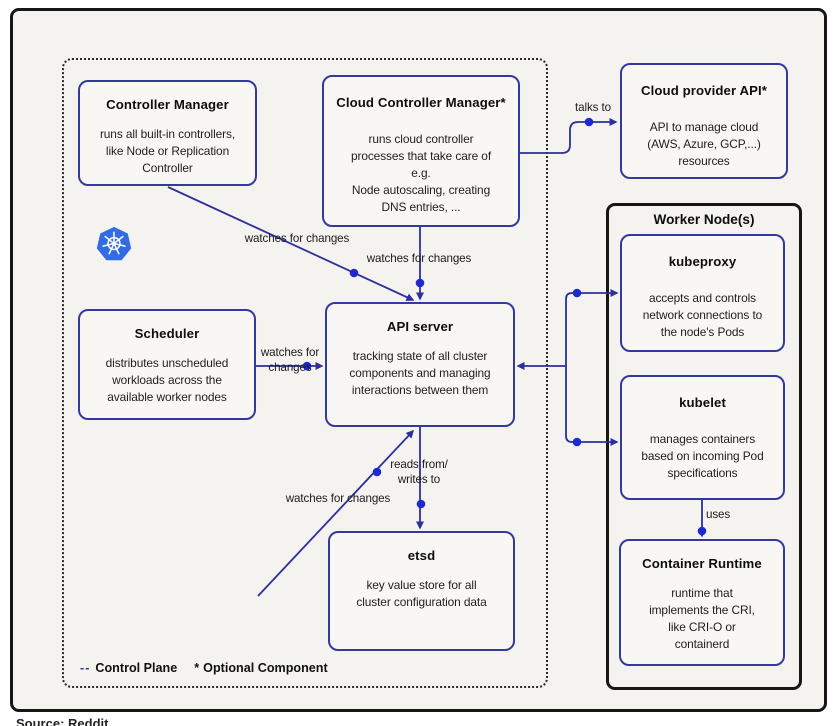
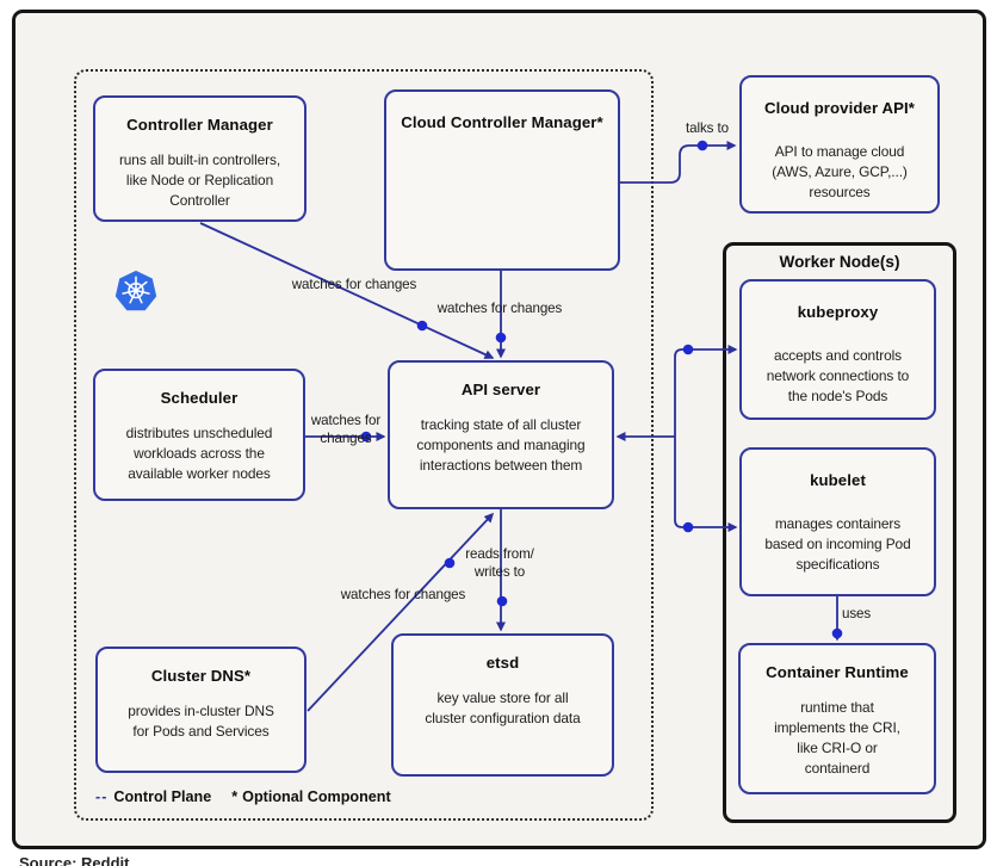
  Controller Manager
  runs all built-in controllers,
  like Node or Replication
  Controller
  Cloud Controller Manager*
- runs cloud controller
- processes that take care of
- e.g.
- Node autoscaling, creating
- DNS entries, ...
  Scheduler
  distributes unscheduled
  workloads across the
  available worker nodes
  API server
  tracking state of all cluster
  components and managing
  interactions between them
+ Cluster DNS*
+ provides in-cluster DNS
+ for Pods and Services
  etsd
  key value store for all
  cluster configuration data
  Cloud provider API*
  API to manage cloud
  (AWS, Azure, GCP,...)
  resources
  Worker Node(s)
  kubeproxy
  accepts and controls
  network connections to
  the node's Pods
  kubelet
  manages containers
  based on incoming Pod
  specifications
  Container Runtime
  runtime that
  implements the CRI,
  like CRI-O or
  containerd
  watches for changes
  watches for changes
  watches for
  changes
  reads from/
  writes to
  watches for changes
  talks to
  uses
  --
  Control Plane
  *
  Optional Component
  Source: Reddit
